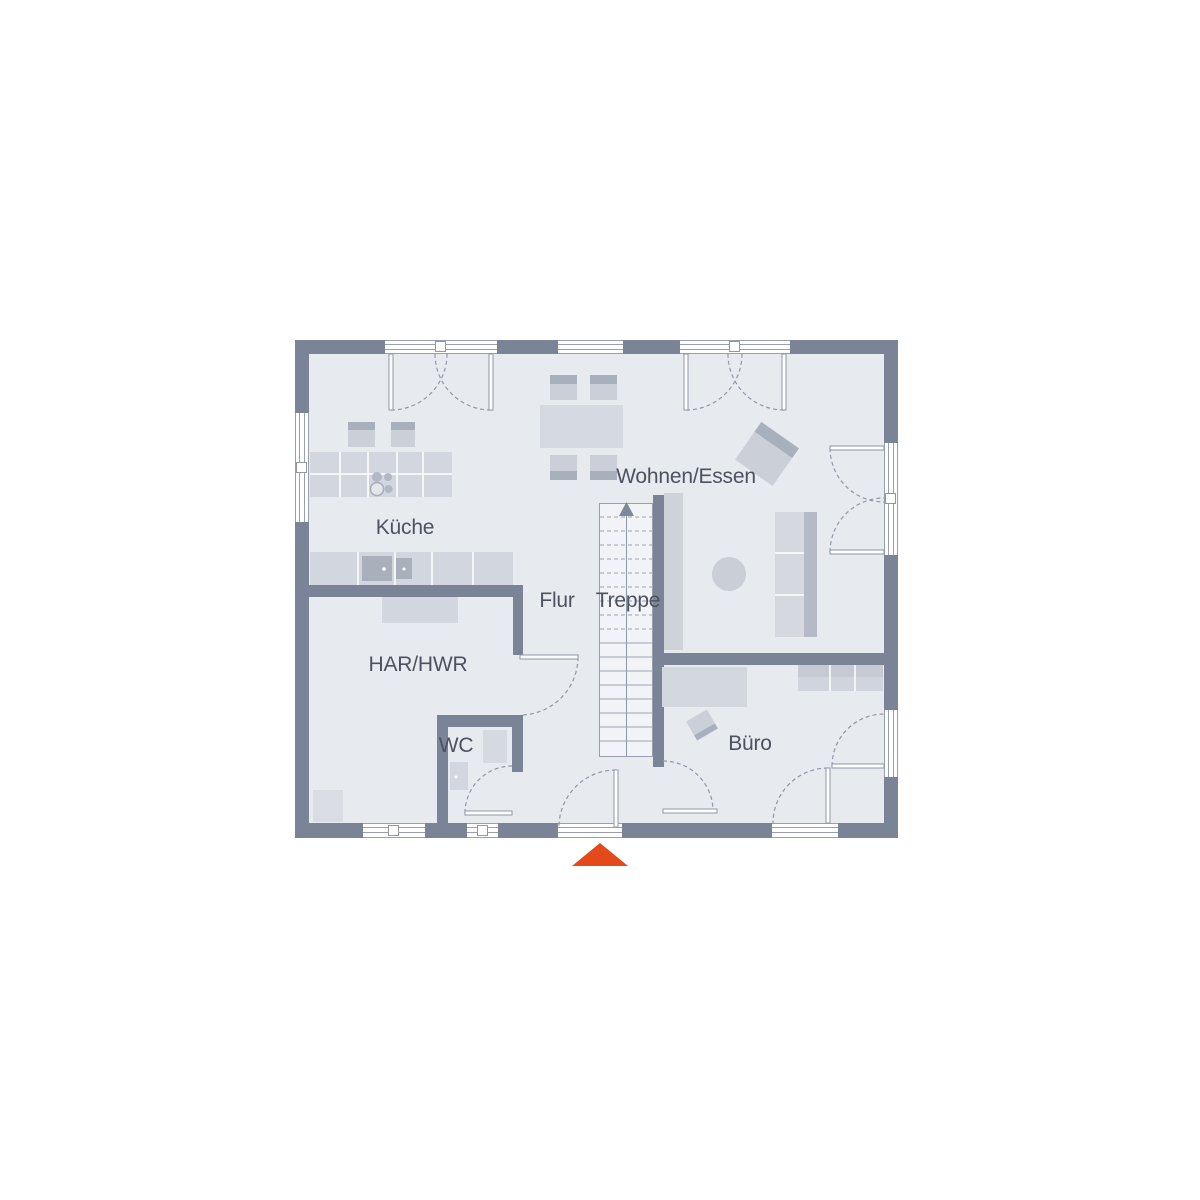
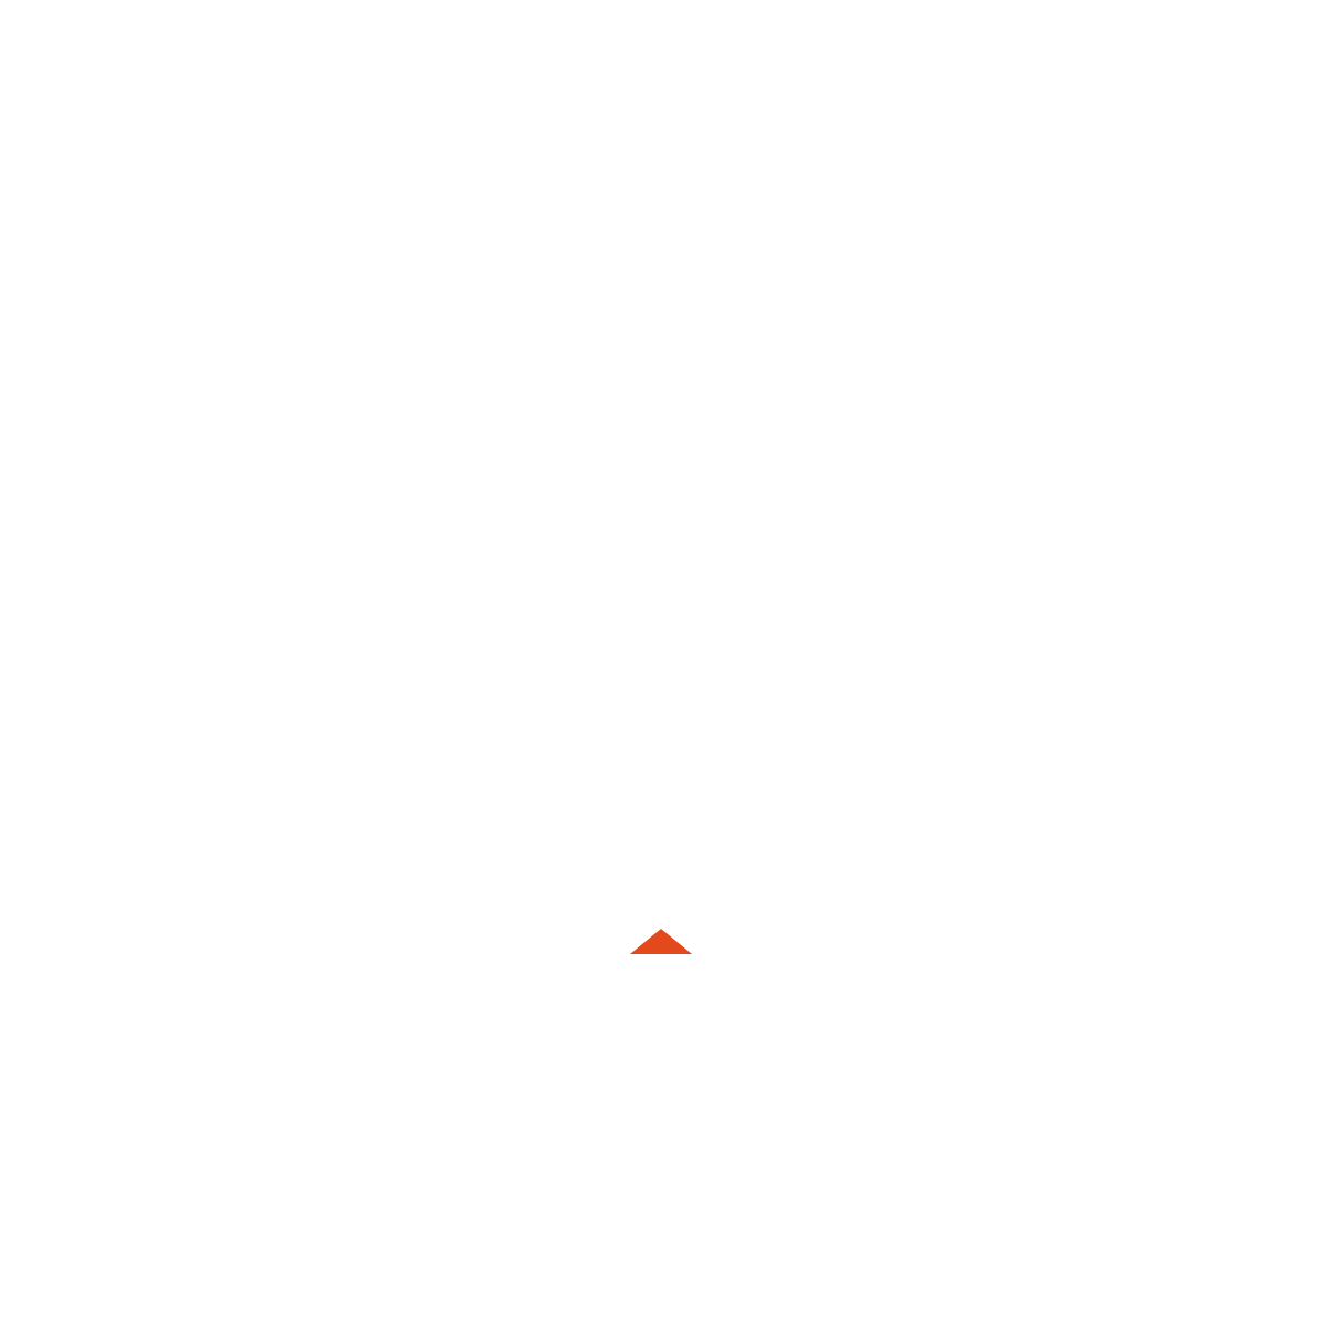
- Küche
- Wohnen/Essen
- Flur
- Treppe
- HAR/HWR
- WC
- Büro
